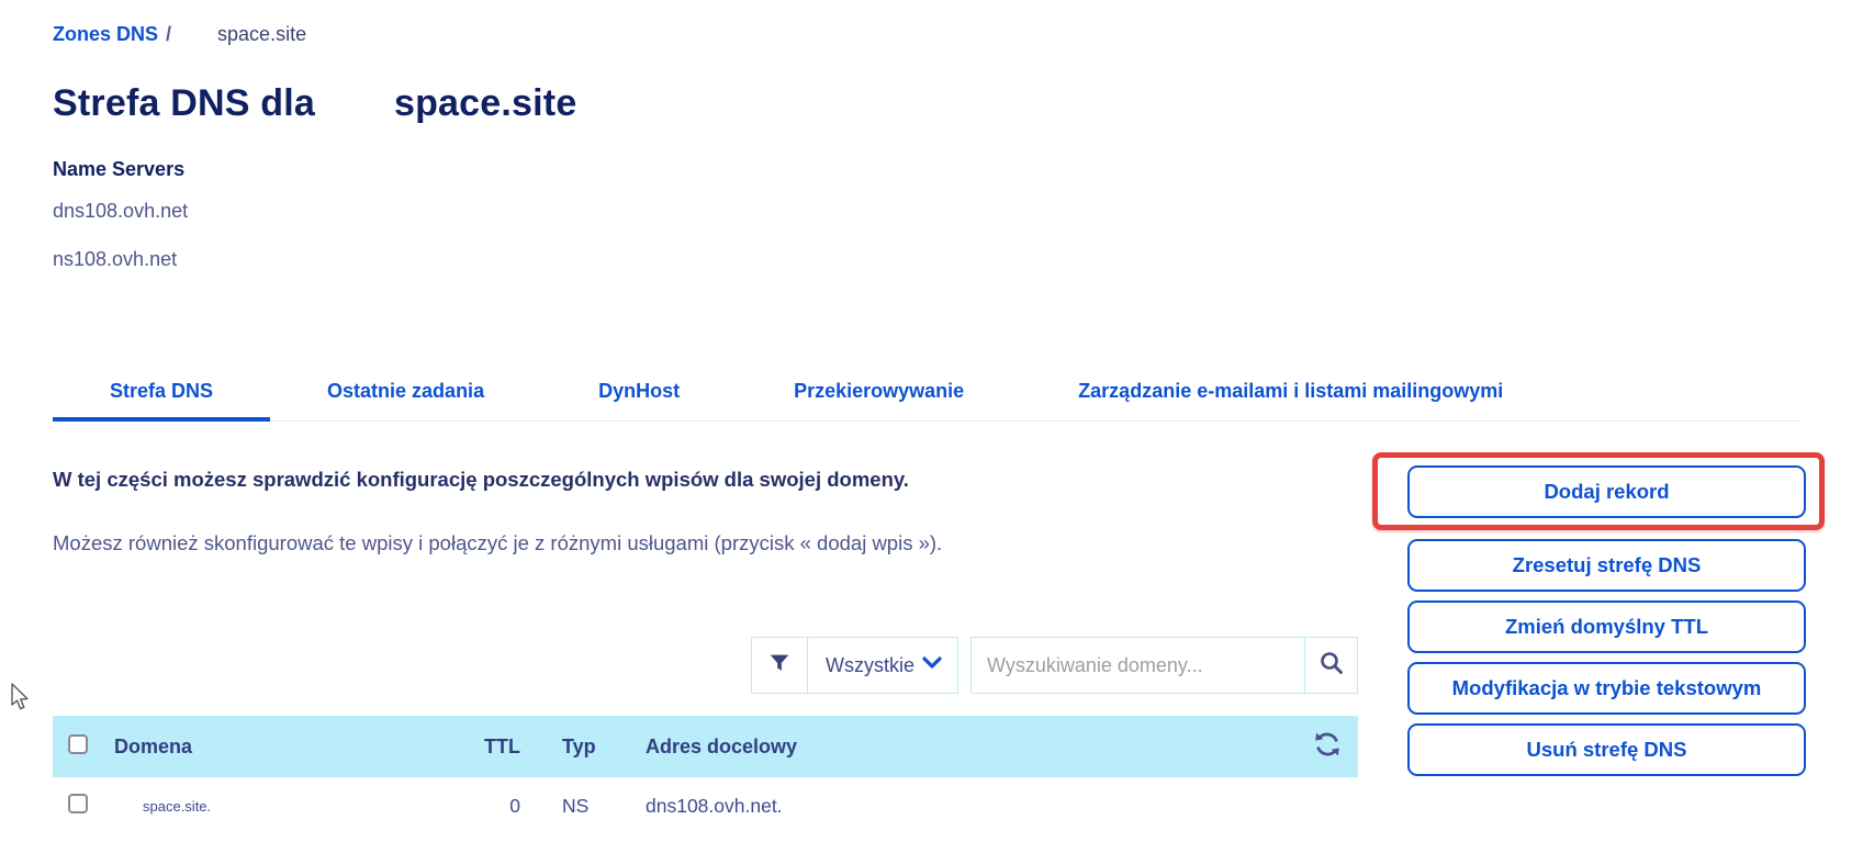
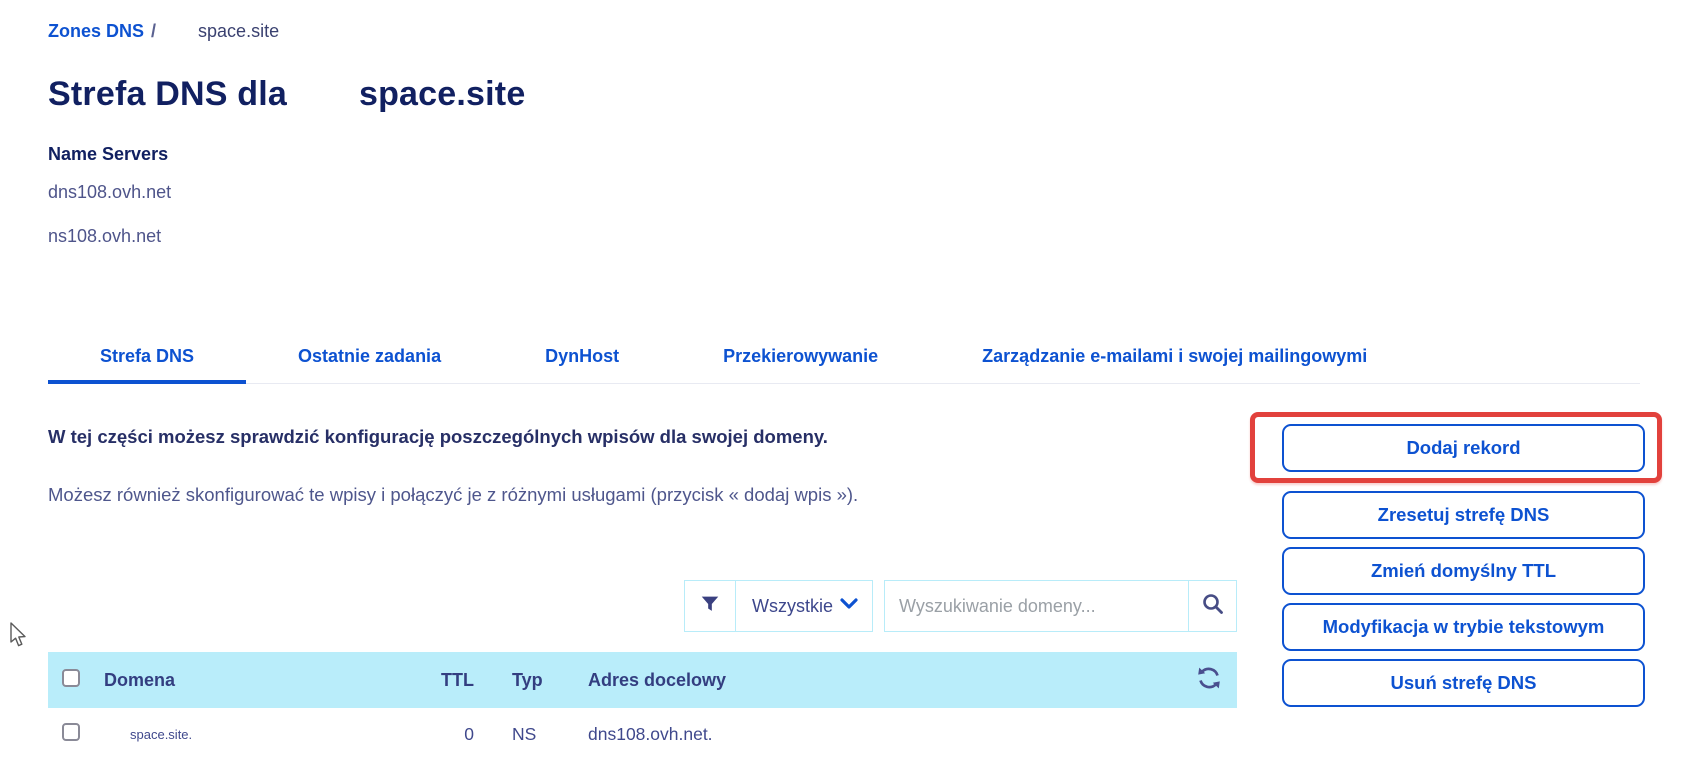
  Zones DNS
  /
  space.site
  Strefa DNS dla space.site
  Name Servers
  dns108.ovh.net
  ns108.ovh.net
  Strefa DNS
  Ostatnie zadania
  DynHost
  Przekierowywanie
- Zarządzanie e-mailami i listami mailingowymi
+ Zarządzanie e-mailami i swojej mailingowymi
  W tej części możesz sprawdzić konfigurację poszczególnych wpisów dla swojej domeny.
  Możesz również skonfigurować te wpisy i połączyć je z różnymi usługami (przycisk « dodaj wpis »).
  Wszystkie
  Wyszukiwanie domeny...
  Domena
  TTL
  Typ
  Adres docelowy
  space.site.
  0
  NS
  dns108.ovh.net.
  Dodaj rekord
  Zresetuj strefę DNS
  Zmień domyślny TTL
  Modyfikacja w trybie tekstowym
  Usuń strefę DNS
